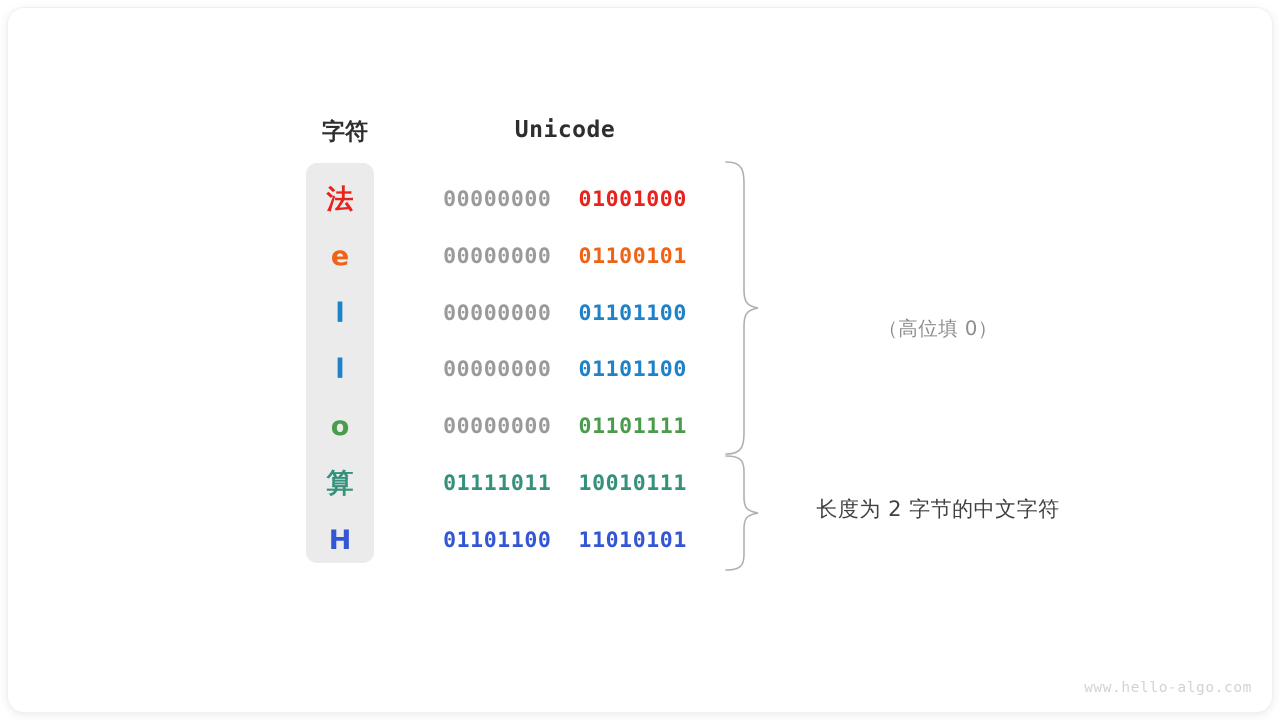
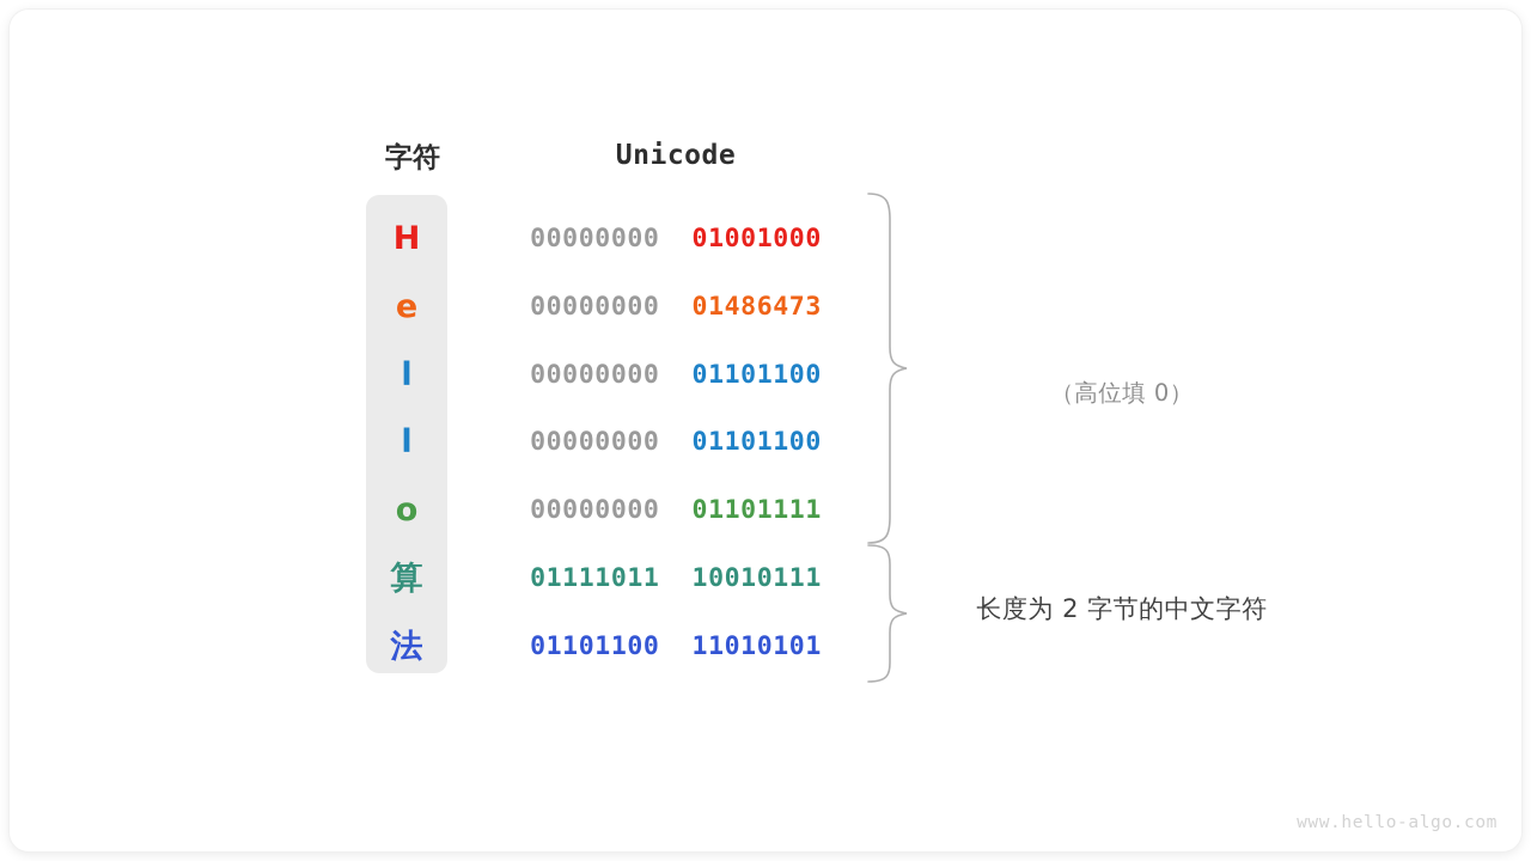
  字符
  Unicode
- 法
+ H
  00000000 01001000
  e
- 00000000 01100101
+ 00000000 01486473
  l
  00000000 01101100
  l
  00000000 01101100
  o
  00000000 01101111
  算
  01111011 10010111
- H
+ 法
  01101100 11010101
  （高位填 0）
  长度为 2 字节的中文字符
  www.hello-algo.com
